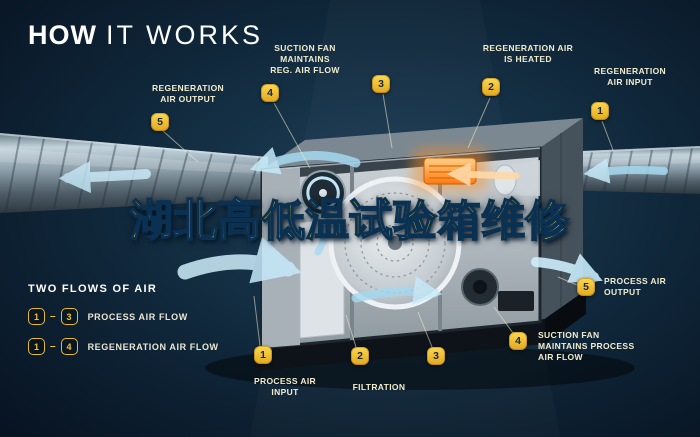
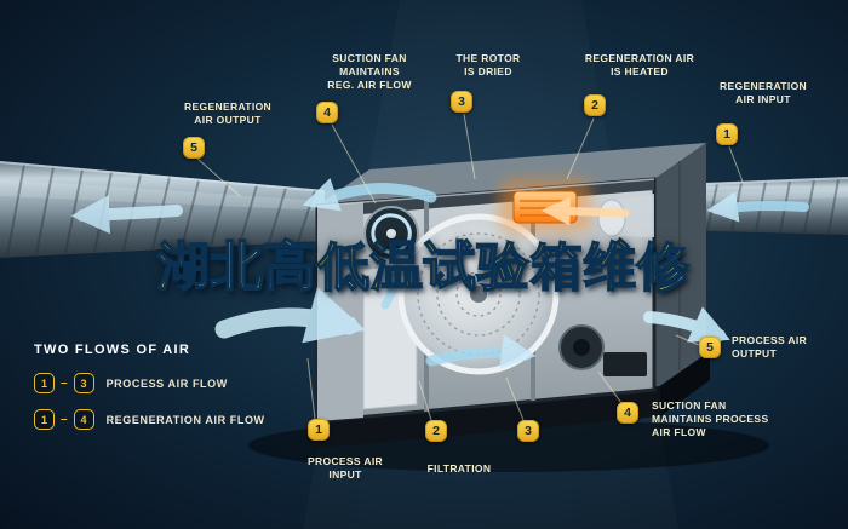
- HOW IT WORKS
  湖北高低温试验箱维修
  REGENERATION
  AIR OUTPUT
  5
  SUCTION FAN
  MAINTAINS
  REG. AIR FLOW
  4
+ THE ROTOR
+ IS DRIED
  3
  REGENERATION AIR
  IS HEATED
  2
  REGENERATION
  AIR INPUT
  1
  5
  PROCESS AIR
  OUTPUT
  4
  SUCTION FAN
  MAINTAINS PROCESS
  AIR FLOW
  3
  2
  FILTRATION
  1
  PROCESS AIR
  INPUT
  TWO FLOWS OF AIR
  1
  –
  3
  PROCESS AIR FLOW
  1
  –
  4
  REGENERATION AIR FLOW
